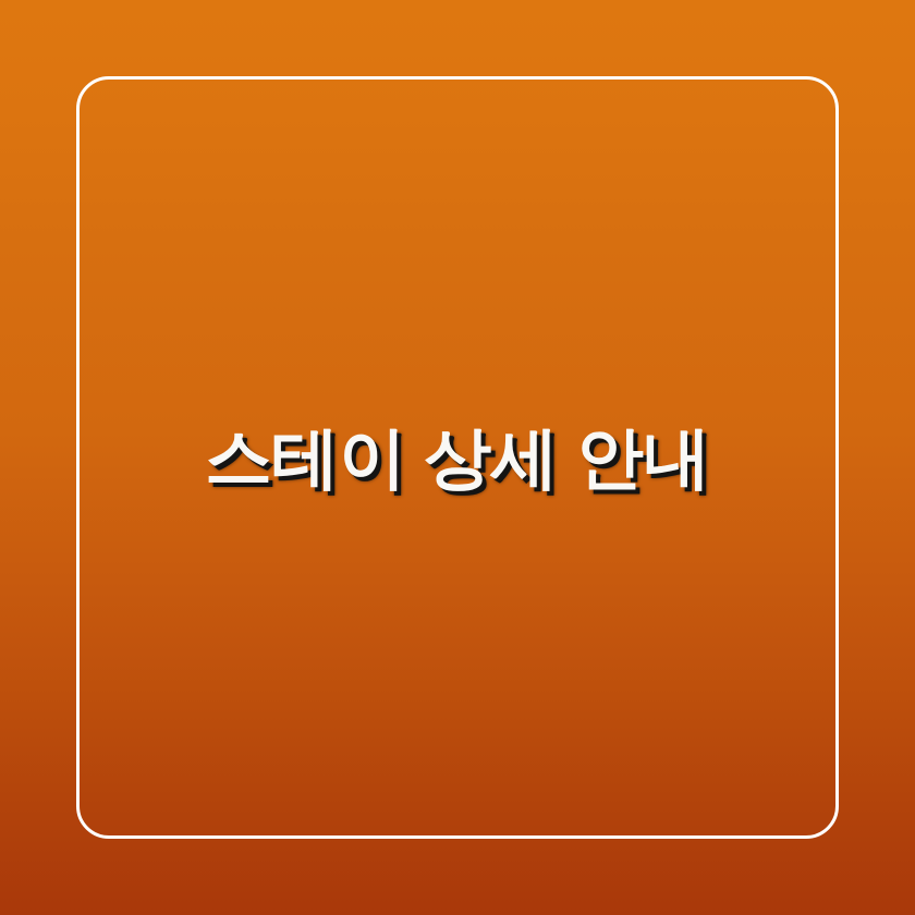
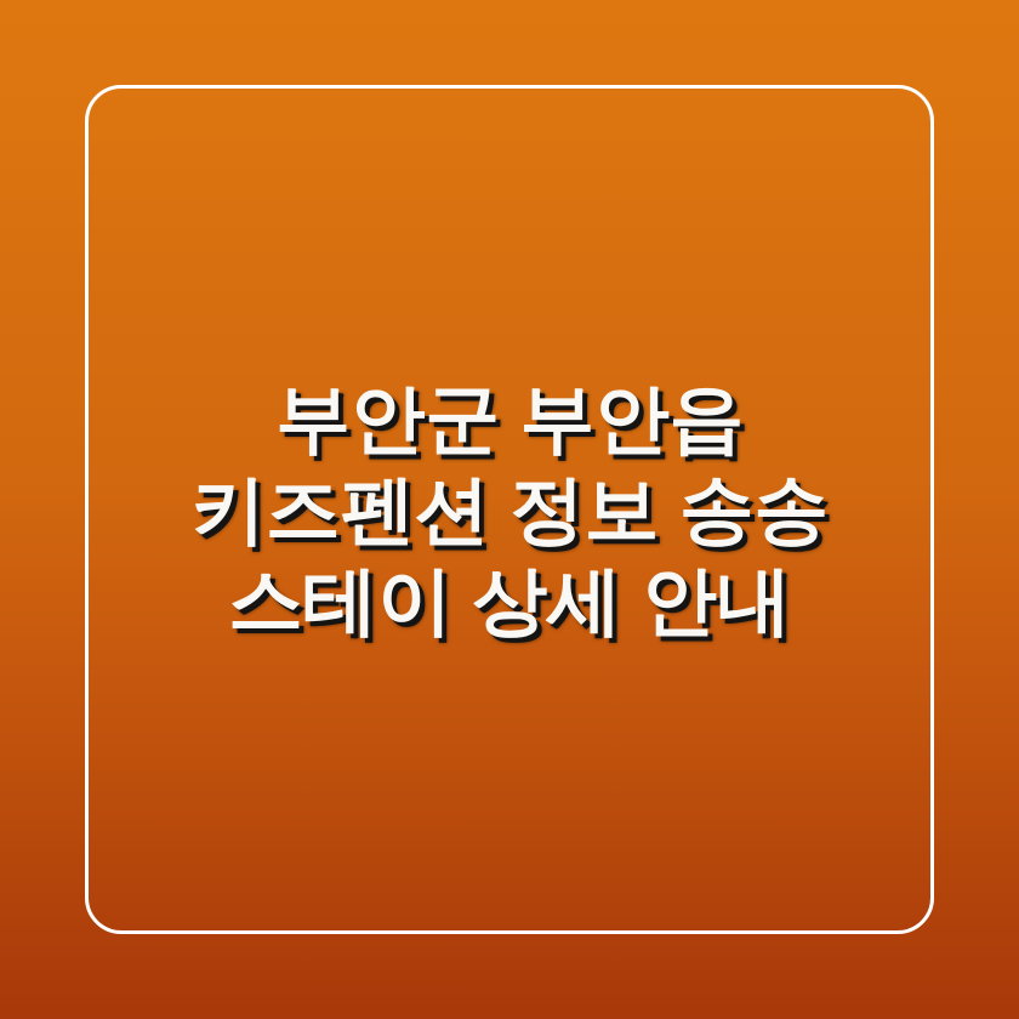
+ 부안군 부안읍
+ 키즈펜션 정보 송송
  스테이 상세 안내
